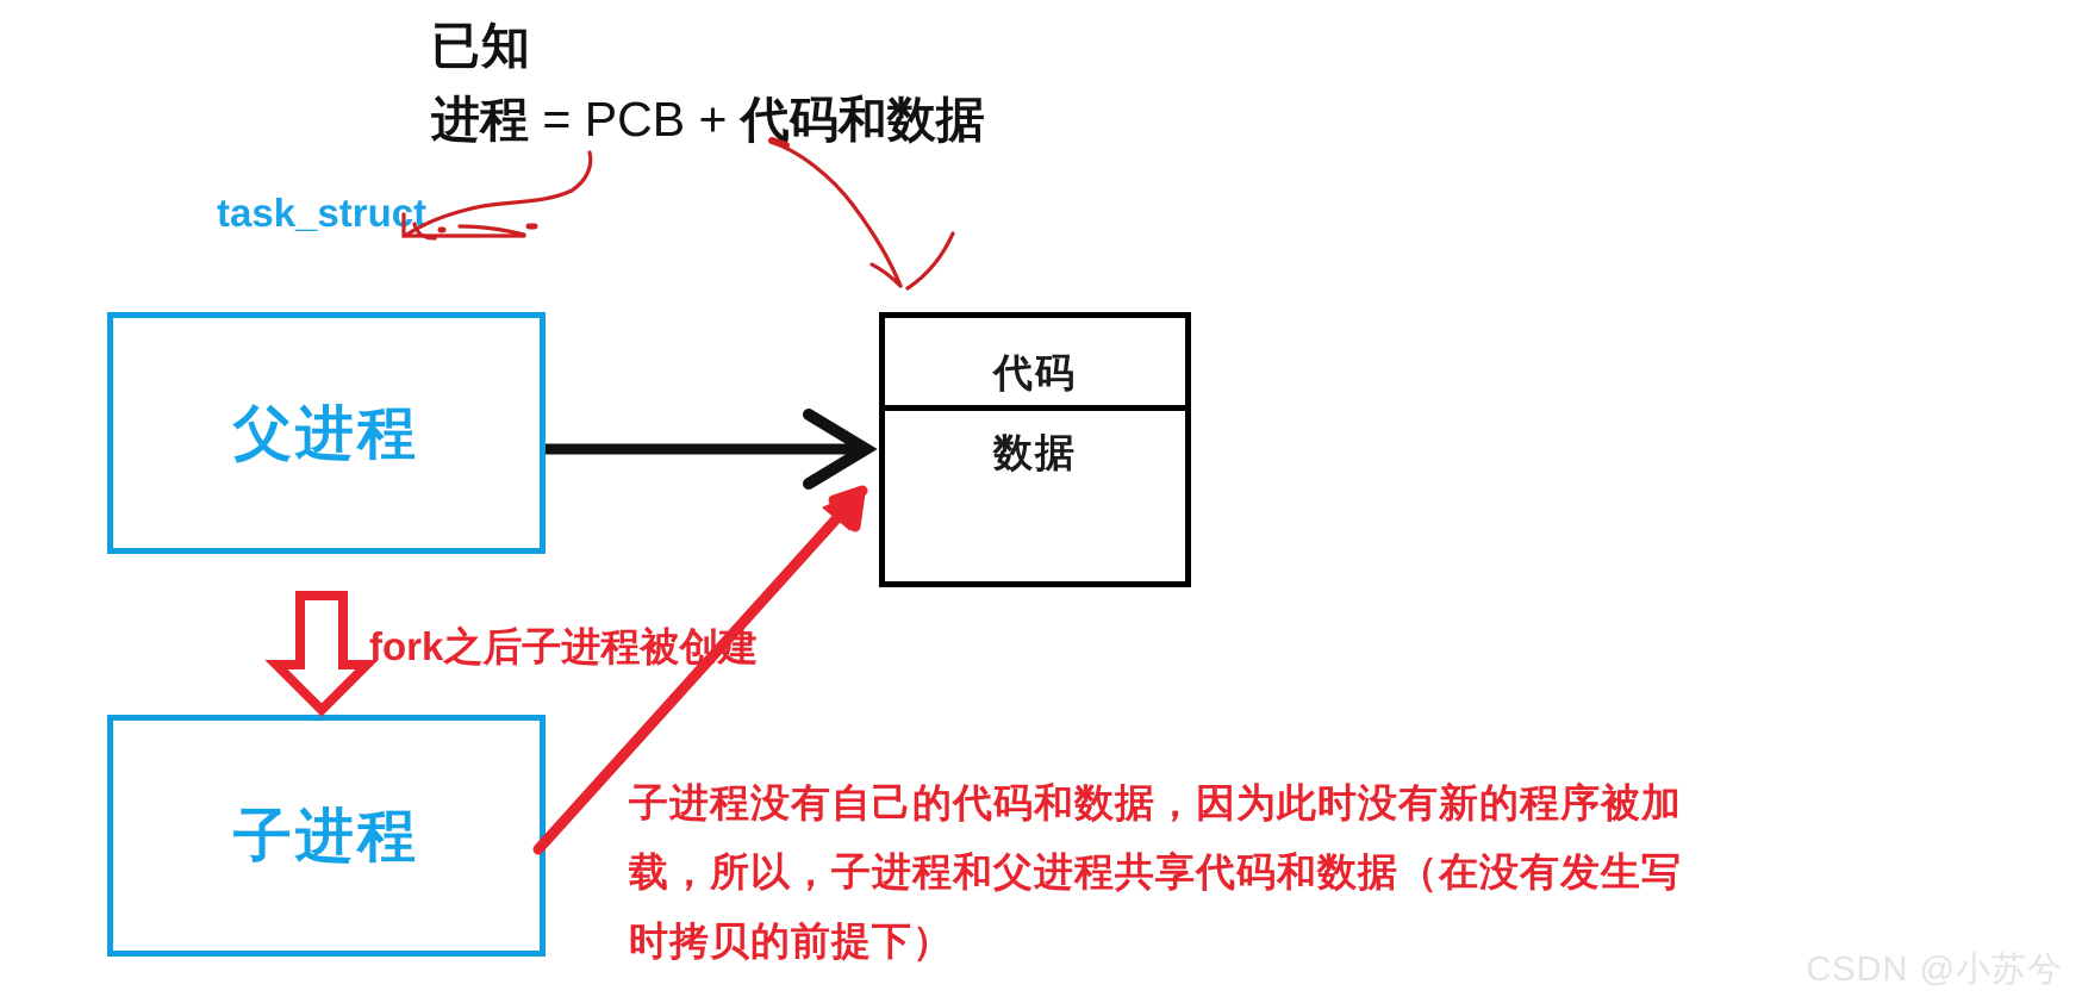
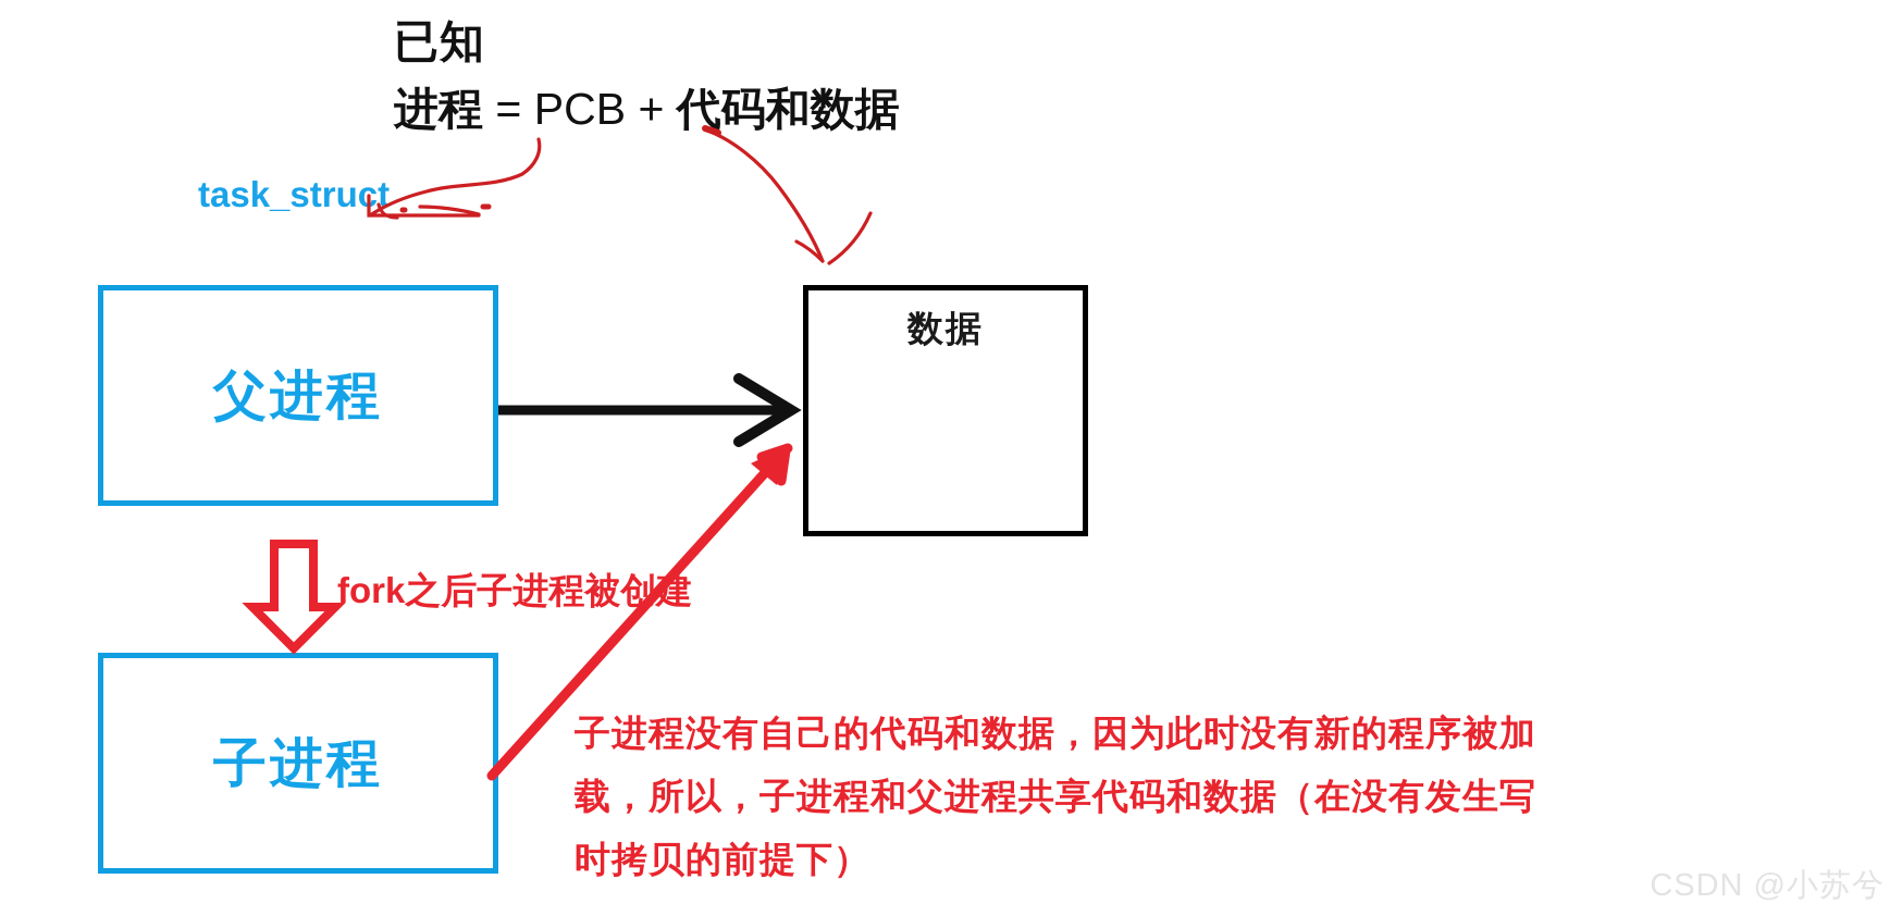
  已知
  进程 = PCB + 代码和数据
  task_struct
  父进程
  子进程
- 代码
  数据
  fork之后子进程被创建
  子进程没有自己的代码和数据，因为此时没有新的程序被加
  载，所以，子进程和父进程共享代码和数据（在没有发生写
  时拷贝的前提下）
  CSDN @小苏兮
